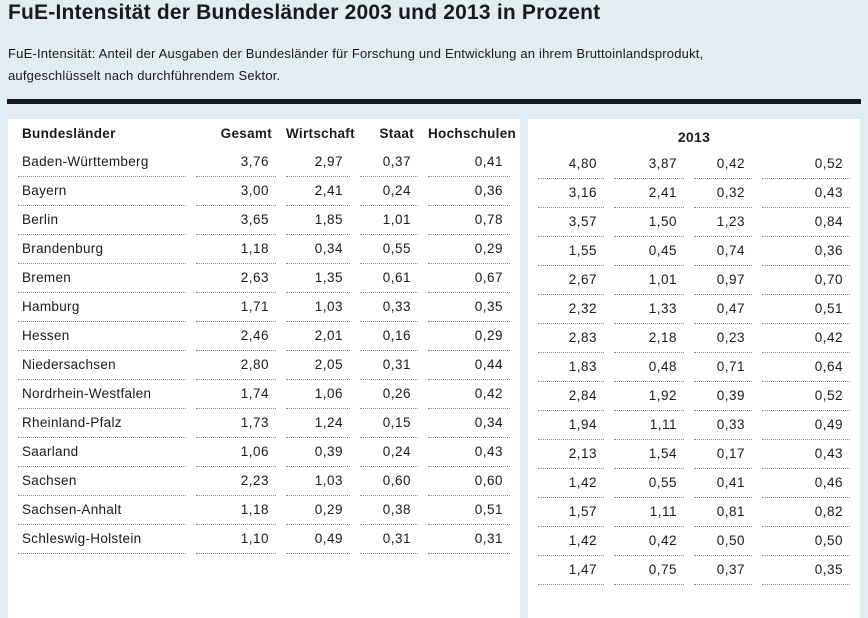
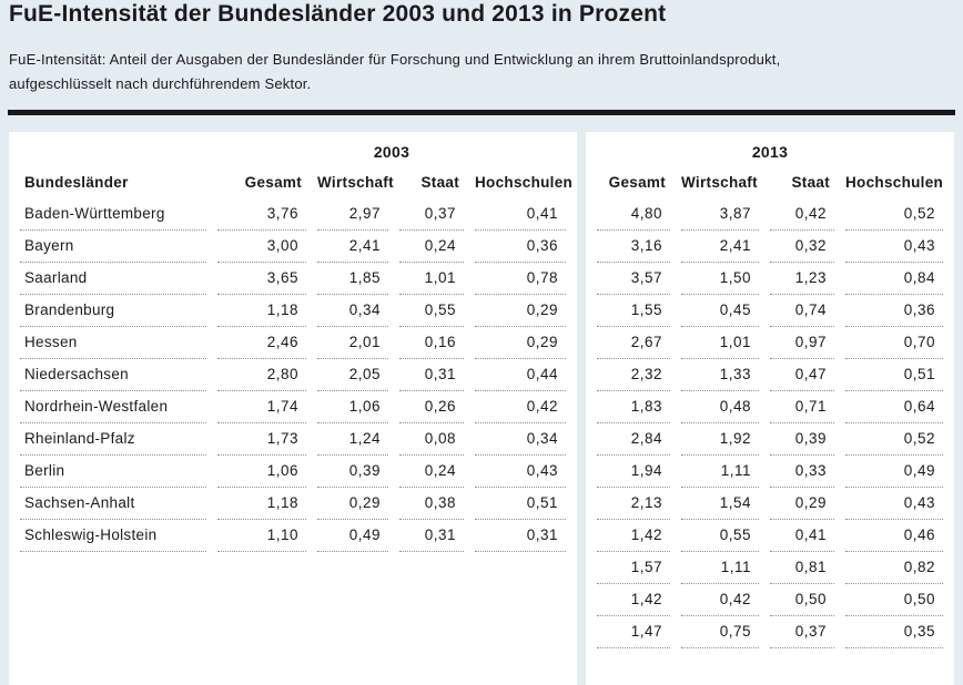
  FuE-Intensität der Bundesländer 2003 und 2013 in Prozent
  FuE-Intensität: Anteil der Ausgaben der Bundesländer für Forschung und Entwicklung an ihrem Bruttoinlandsprodukt,
  aufgeschlüsselt nach durchführendem Sektor.
+ 	2003
  Bundesländer	Gesamt	Wirtschaft	Staat	Hochschulen
  Baden-Württemberg	3,76	2,97	0,37	0,41
  Bayern	3,00	2,41	0,24	0,36
- Berlin	3,65	1,85	1,01	0,78
+ Saarland	3,65	1,85	1,01	0,78
  Brandenburg	1,18	0,34	0,55	0,29
- Bremen	2,63	1,35	0,61	0,67
- Hamburg	1,71	1,03	0,33	0,35
  Hessen	2,46	2,01	0,16	0,29
  Niedersachsen	2,80	2,05	0,31	0,44
  Nordrhein-Westfalen	1,74	1,06	0,26	0,42
- Rheinland-Pfalz	1,73	1,24	0,15	0,34
+ Rheinland-Pfalz	1,73	1,24	0,08	0,34
- Saarland	1,06	0,39	0,24	0,43
+ Berlin	1,06	0,39	0,24	0,43
- Sachsen	2,23	1,03	0,60	0,60
  Sachsen-Anhalt	1,18	0,29	0,38	0,51
  Schleswig-Holstein	1,10	0,49	0,31	0,31
  2013
+ Gesamt	Wirtschaft	Staat	Hochschulen
  4,80	3,87	0,42	0,52
  3,16	2,41	0,32	0,43
  3,57	1,50	1,23	0,84
  1,55	0,45	0,74	0,36
  2,67	1,01	0,97	0,70
  2,32	1,33	0,47	0,51
- 2,83	2,18	0,23	0,42
  1,83	0,48	0,71	0,64
  2,84	1,92	0,39	0,52
  1,94	1,11	0,33	0,49
- 2,13	1,54	0,17	0,43
+ 2,13	1,54	0,29	0,43
  1,42	0,55	0,41	0,46
  1,57	1,11	0,81	0,82
  1,42	0,42	0,50	0,50
  1,47	0,75	0,37	0,35
